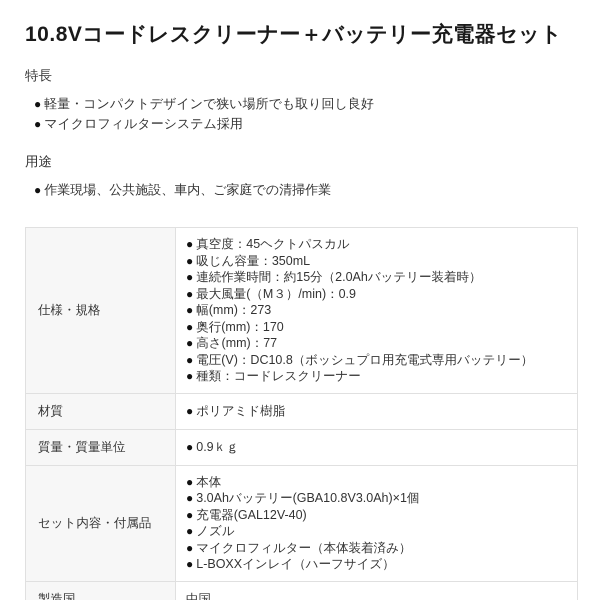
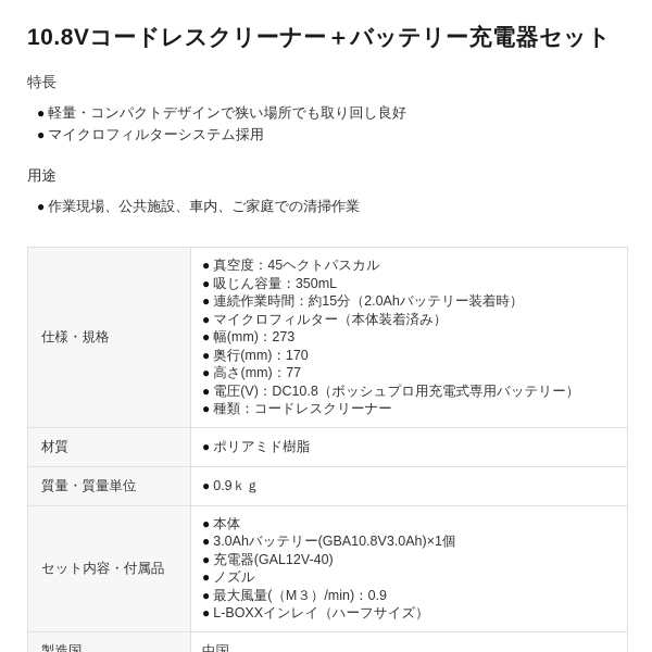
  10.8Vコードレスクリーナー＋バッテリー充電器セット
  特長
  ● 軽量・コンパクトデザインで狭い場所でも取り回し良好
  ● マイクロフィルターシステム採用
  用途
  ● 作業現場、公共施設、車内、ご家庭での清掃作業
- 仕様・規格	● 真空度：45ヘクトパスカル● 吸じん容量：350mL● 連続作業時間：約15分（2.0Ahバッテリー装着時）● 最大風量(（M３）/min)：0.9● 幅(mm)：273● 奥行(mm)：170● 高さ(mm)：77● 電圧(V)：DC10.8（ボッシュプロ用充電式専用バッテリー）● 種類：コードレスクリーナー
+ 仕様・規格	● 真空度：45ヘクトパスカル● 吸じん容量：350mL● 連続作業時間：約15分（2.0Ahバッテリー装着時）● マイクロフィルター（本体装着済み）● 幅(mm)：273● 奥行(mm)：170● 高さ(mm)：77● 電圧(V)：DC10.8（ボッシュプロ用充電式専用バッテリー）● 種類：コードレスクリーナー
  材質	● ポリアミド樹脂
  質量・質量単位	● 0.9ｋｇ
- セット内容・付属品	● 本体● 3.0Ahバッテリー(GBA10.8V3.0Ah)×1個● 充電器(GAL12V-40)● ノズル● マイクロフィルター（本体装着済み）● L-BOXXインレイ（ハーフサイズ）
+ セット内容・付属品	● 本体● 3.0Ahバッテリー(GBA10.8V3.0Ah)×1個● 充電器(GAL12V-40)● ノズル● 最大風量(（M３）/min)：0.9● L-BOXXインレイ（ハーフサイズ）
  製造国	中国
